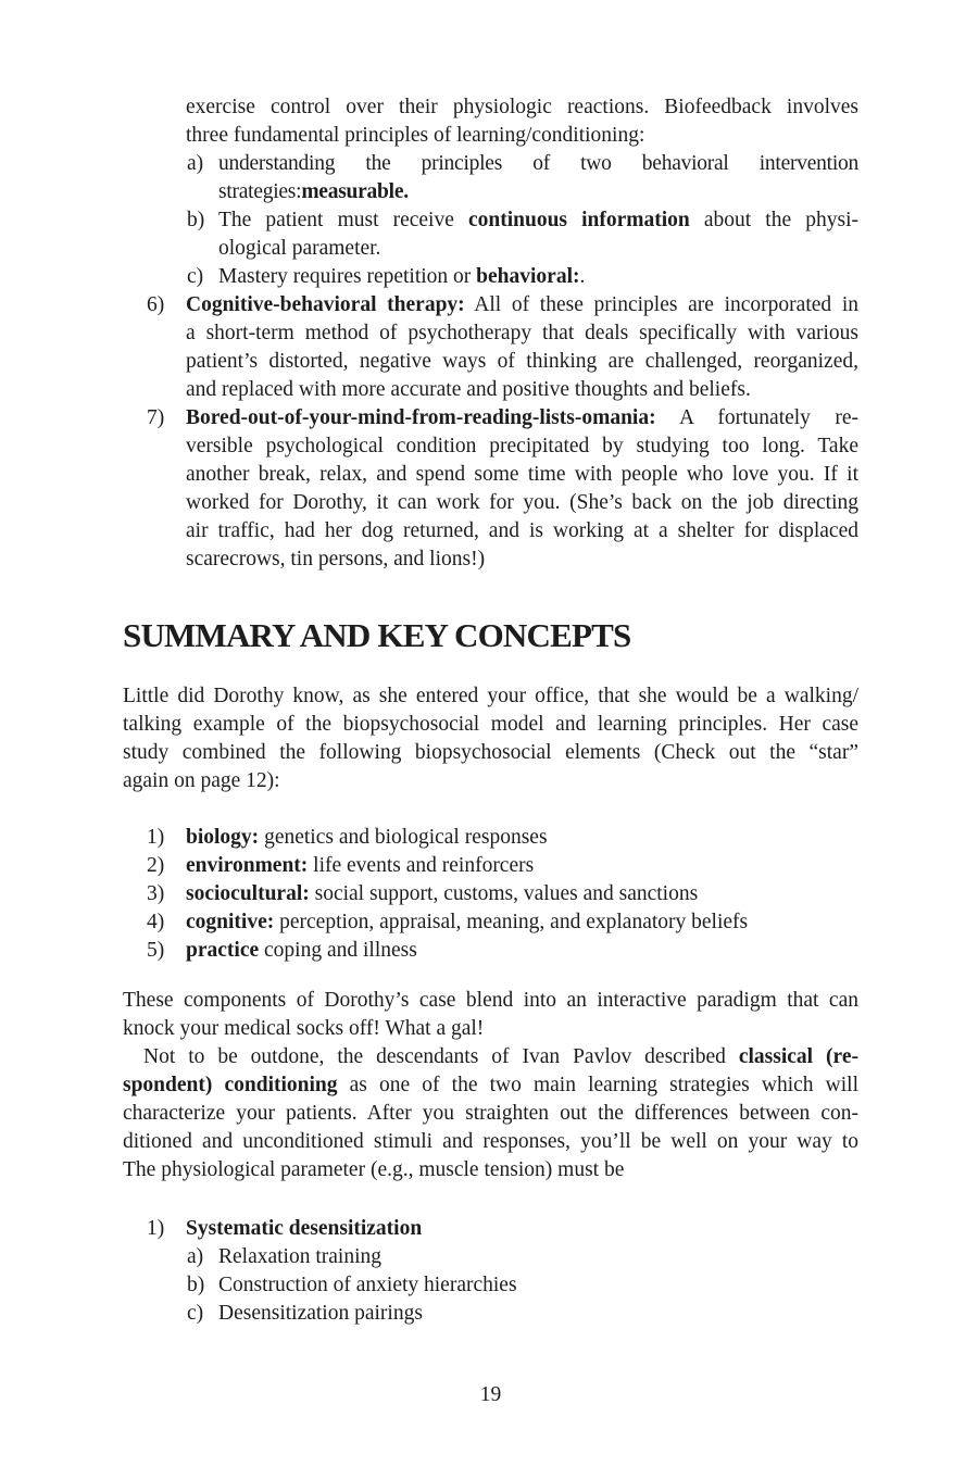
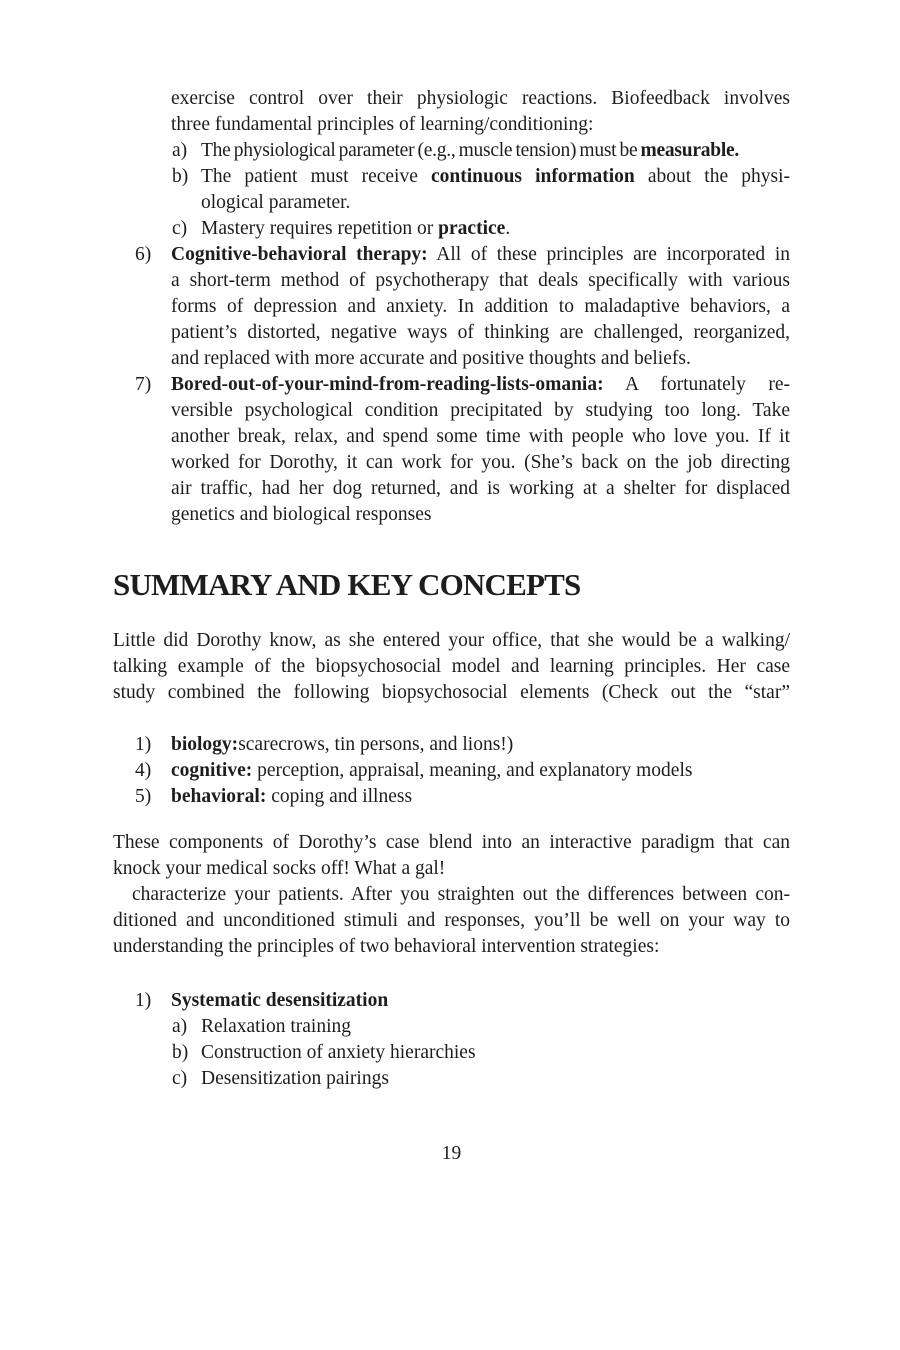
  exercise control over their physiologic reactions. Biofeedback involves
  three fundamental principles of learning/conditioning:
  a)
- understanding the principles of two behavioral intervention strategies:measurable.
+ The physiological parameter (e.g., muscle tension) must be measurable.
  b)
  The patient must receive continuous information about the physi-
  ological parameter.
  c)
- Mastery requires repetition or behavioral:.
+ Mastery requires repetition or practice.
  6)
  Cognitive-behavioral therapy: All of these principles are incorporated in
  a short-term method of psychotherapy that deals specifically with various
+ forms of depression and anxiety. In addition to maladaptive behaviors, a
  patient’s distorted, negative ways of thinking are challenged, reorganized,
  and replaced with more accurate and positive thoughts and beliefs.
  7)
  Bored-out-of-your-mind-from-reading-lists-omania: A fortunately re-
  versible psychological condition precipitated by studying too long. Take
  another break, relax, and spend some time with people who love you. If it
  worked for Dorothy, it can work for you. (She’s back on the job directing
  air traffic, had her dog returned, and is working at a shelter for displaced
- scarecrows, tin persons, and lions!)
+ genetics and biological responses
  SUMMARY AND KEY CONCEPTS
  Little did Dorothy know, as she entered your office, that she would be a walking/
  talking example of the biopsychosocial model and learning principles. Her case
  study combined the following biopsychosocial elements (Check out the “star”
- again on page 12):
  1)
- biology: genetics and biological responses
+ biology:scarecrows, tin persons, and lions!)
- 2)
- environment: life events and reinforcers
- 3)
- sociocultural: social support, customs, values and sanctions
  4)
- cognitive: perception, appraisal, meaning, and explanatory beliefs
+ cognitive: perception, appraisal, meaning, and explanatory models
  5)
- practice coping and illness
+ behavioral: coping and illness
  These components of Dorothy’s case blend into an interactive paradigm that can
  knock your medical socks off! What a gal!
- Not to be outdone, the descendants of Ivan Pavlov described classical (re-
- spondent) conditioning as one of the two main learning strategies which will
  characterize your patients. After you straighten out the differences between con-
  ditioned and unconditioned stimuli and responses, you’ll be well on your way to
- The physiological parameter (e.g., muscle tension) must be
+ understanding the principles of two behavioral intervention strategies:
  1)
  Systematic desensitization
  a)
  Relaxation training
  b)
  Construction of anxiety hierarchies
  c)
  Desensitization pairings
  19
